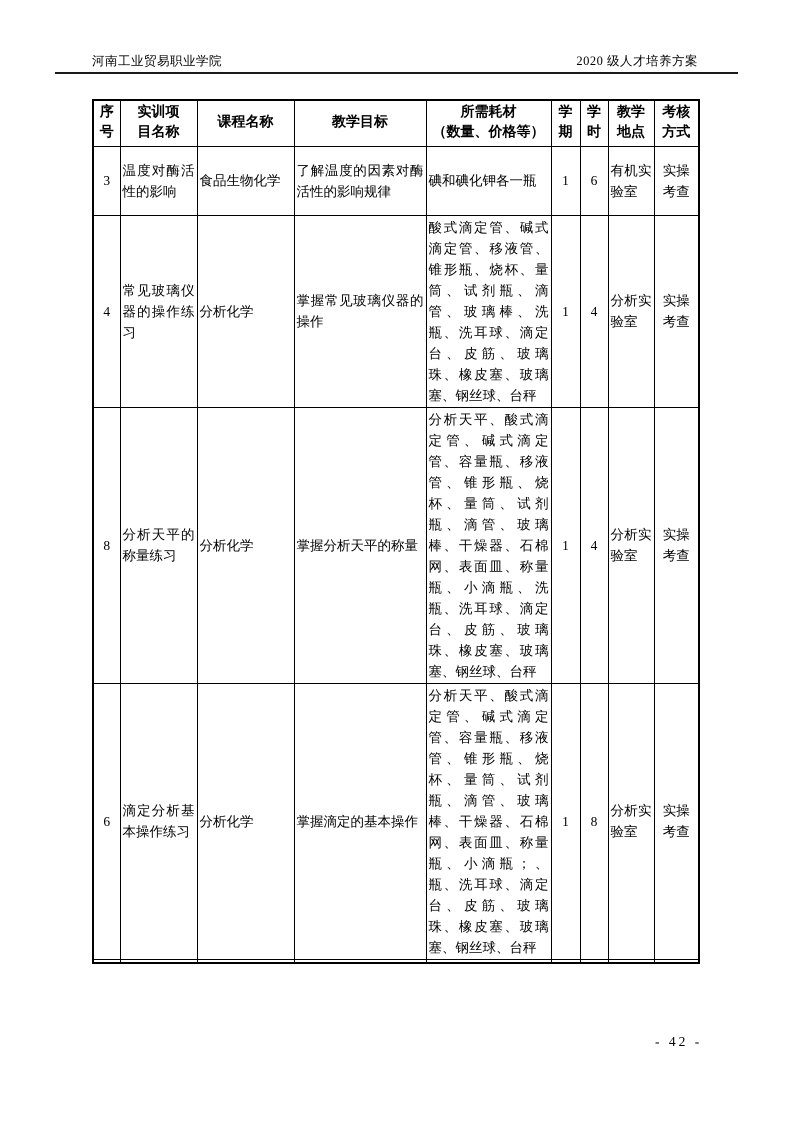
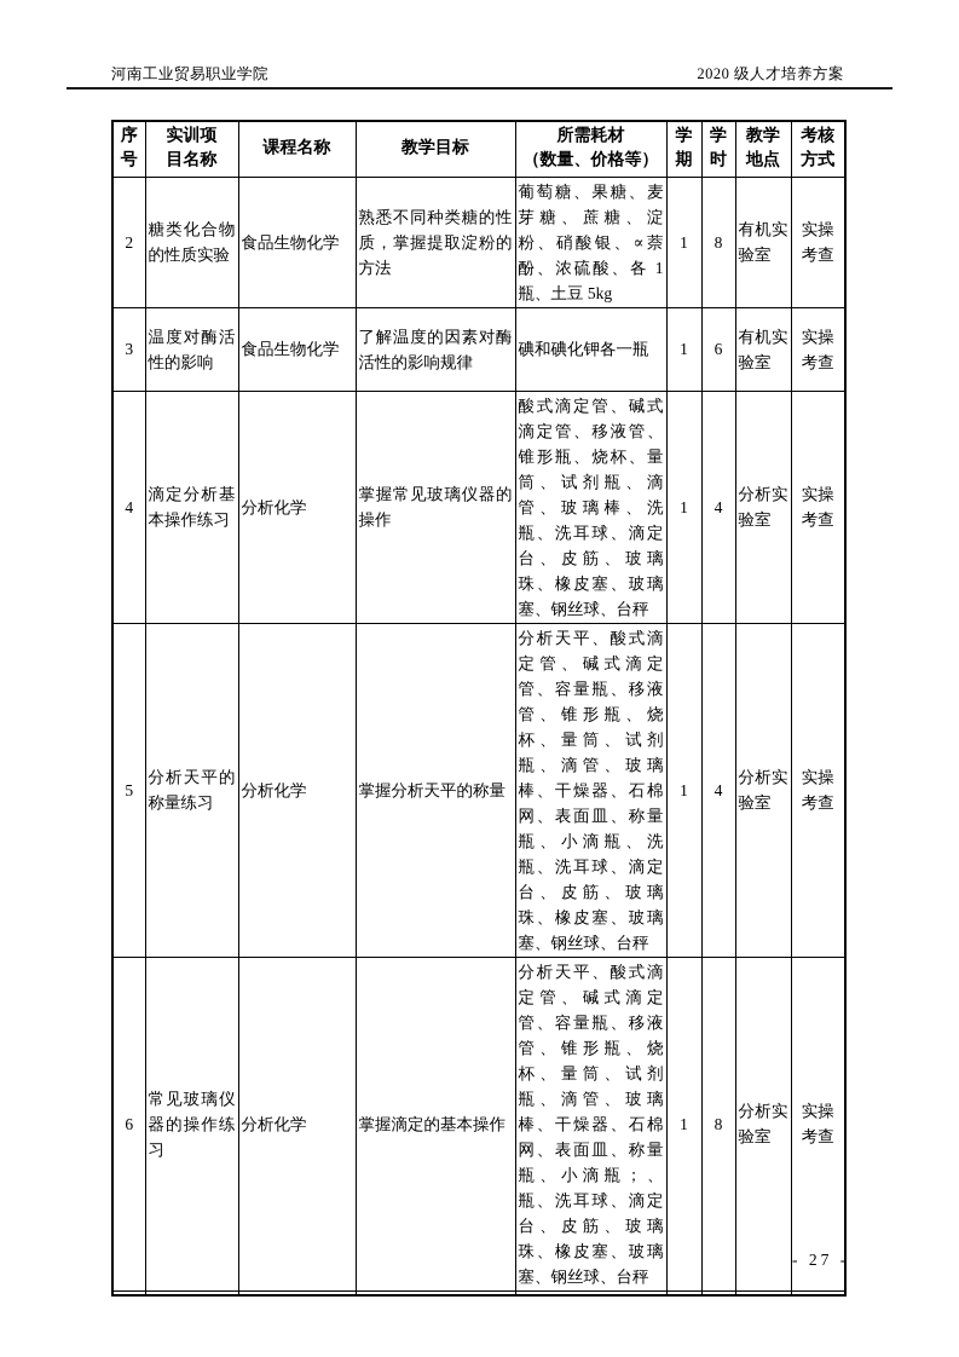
  河南工业贸易职业学院
  2020 级人才培养方案
  序 号	实训项 目名称	课程名称	教学目标	所需耗材 （数量、价格等）	学 期	学 时	教学 地点	考核 方式
+ 2	糖类化合物的性质实验	食品生物化学	熟悉不同种类糖的性质，掌握提取淀粉的方法	葡萄糖、果糖、麦芽糖、蔗糖、淀粉、硝酸银、∝萘酚、浓硫酸、各 1 瓶、土豆 5kg	1	8	有机实验室	实操考查
  3	温度对酶活性的影响	食品生物化学	了解温度的因素对酶活性的影响规律	碘和碘化钾各一瓶	1	6	有机实验室	实操考查
- 4	常见玻璃仪器的操作练习	分析化学	掌握常见玻璃仪器的操作	酸式滴定管、碱式滴定管、移液管、锥形瓶、烧杯、量筒、试剂瓶、滴管、玻璃棒、洗瓶、洗耳球、滴定台、皮筋、玻璃珠、橡皮塞、玻璃塞、钢丝球、台秤	1	4	分析实验室	实操考查
+ 4	滴定分析基本操作练习	分析化学	掌握常见玻璃仪器的操作	酸式滴定管、碱式滴定管、移液管、锥形瓶、烧杯、量筒、试剂瓶、滴管、玻璃棒、洗瓶、洗耳球、滴定台、皮筋、玻璃珠、橡皮塞、玻璃塞、钢丝球、台秤	1	4	分析实验室	实操考查
- 8	分析天平的称量练习	分析化学	掌握分析天平的称量	分析天平、酸式滴定管、碱式滴定管、容量瓶、移液管、锥形瓶、烧杯、量筒、试剂瓶、滴管、玻璃棒、干燥器、石棉网、表面皿、称量瓶、小滴瓶、洗瓶、洗耳球、滴定台、皮筋、玻璃珠、橡皮塞、玻璃塞、钢丝球、台秤	1	4	分析实验室	实操考查
+ 5	分析天平的称量练习	分析化学	掌握分析天平的称量	分析天平、酸式滴定管、碱式滴定管、容量瓶、移液管、锥形瓶、烧杯、量筒、试剂瓶、滴管、玻璃棒、干燥器、石棉网、表面皿、称量瓶、小滴瓶、洗瓶、洗耳球、滴定台、皮筋、玻璃珠、橡皮塞、玻璃塞、钢丝球、台秤	1	4	分析实验室	实操考查
- 6	滴定分析基本操作练习	分析化学	掌握滴定的基本操作	分析天平、酸式滴定管、碱式滴定管、容量瓶、移液管、锥形瓶、烧杯、量筒、试剂瓶、滴管、玻璃棒、干燥器、石棉网、表面皿、称量瓶、小滴瓶；、瓶、洗耳球、滴定台、皮筋、玻璃珠、橡皮塞、玻璃塞、钢丝球、台秤	1	8	分析实验室	实操考查
+ 6	常见玻璃仪器的操作练习	分析化学	掌握滴定的基本操作	分析天平、酸式滴定管、碱式滴定管、容量瓶、移液管、锥形瓶、烧杯、量筒、试剂瓶、滴管、玻璃棒、干燥器、石棉网、表面皿、称量瓶、小滴瓶；、瓶、洗耳球、滴定台、皮筋、玻璃珠、橡皮塞、玻璃塞、钢丝球、台秤	1	8	分析实验室	实操考查
- - 42 -
+ - 27 -
